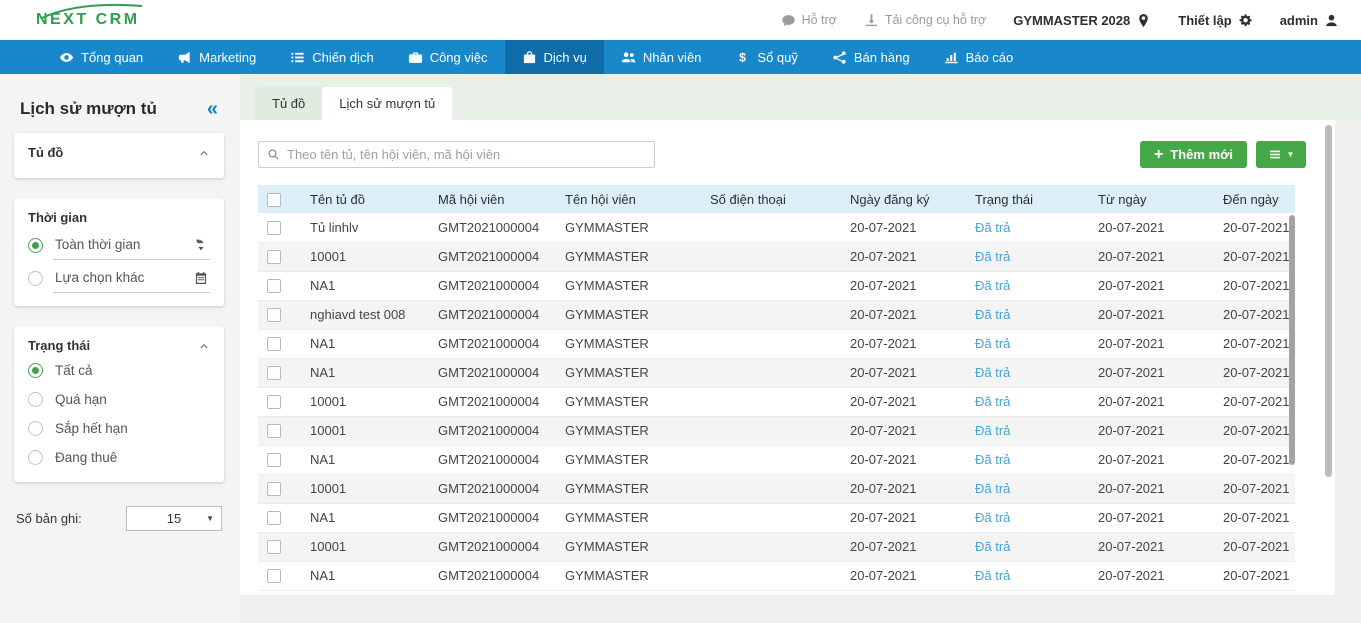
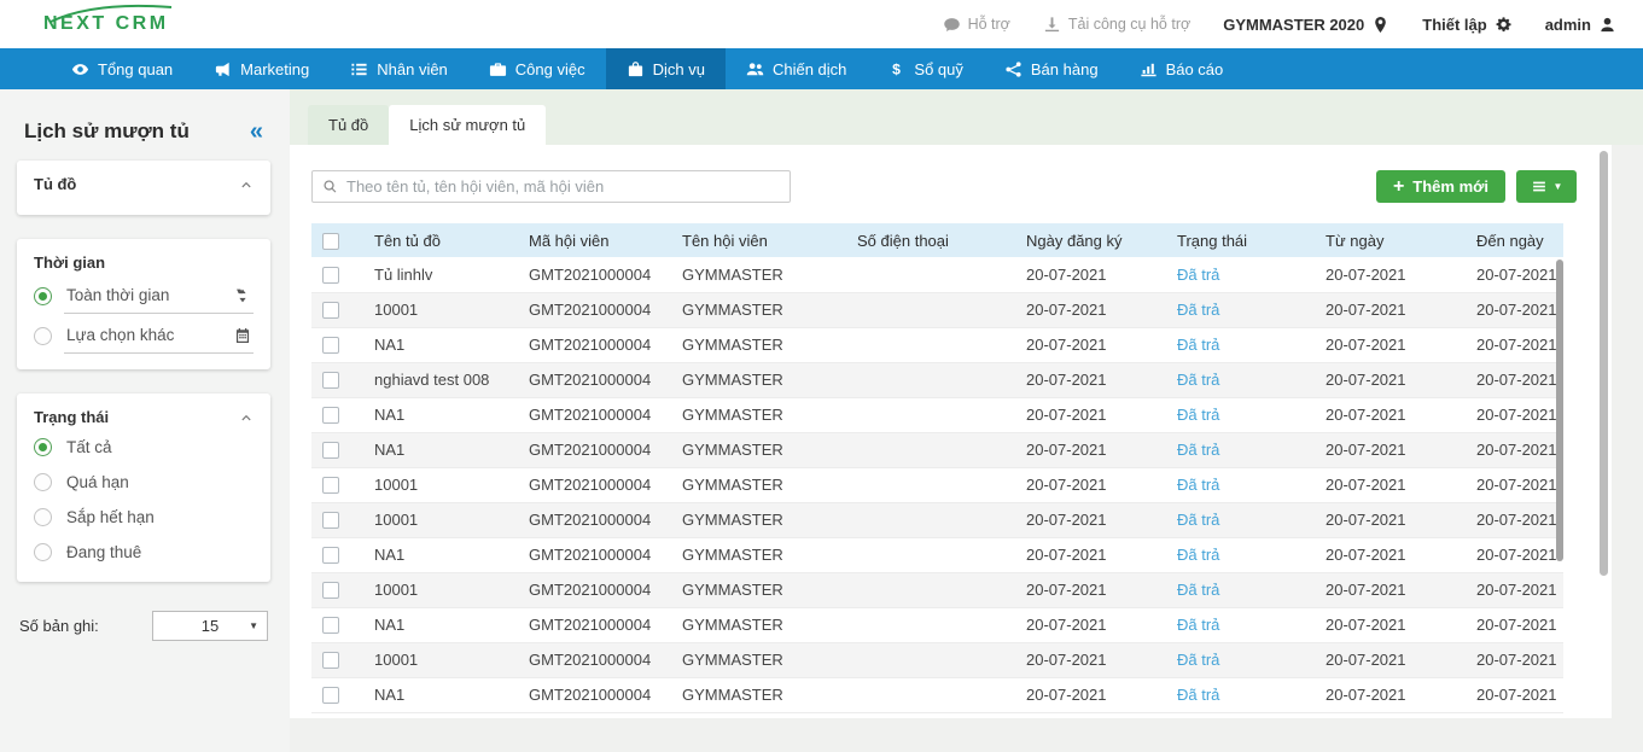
  NEXT CRM
  Hỗ trợ
  Tải công cụ hỗ trợ
- GYMMASTER 2028
+ GYMMASTER 2020
  Thiết lập
  admin
  Tổng quan
  Marketing
- Chiến dịch
+ Nhân viên
  Công việc
  Dịch vụ
- Nhân viên
+ Chiến dịch
  $
  Sổ quỹ
  Bán hàng
  Báo cáo
  Lịch sử mượn tủ
  «
  Tủ đồ
  Thời gian
  Toàn thời gian
  Lựa chọn khác
  Trạng thái
  Tất cả
  Quá hạn
  Sắp hết hạn
  Đang thuê
  Số bản ghi:
  15
  ▼
  Tủ đồ
  Lịch sử mượn tủ
  Theo tên tủ, tên hội viên, mã hội viên
  +
  Thêm mới
  ▼
  	Tên tủ đồ	Mã hội viên	Tên hội viên	Số điện thoại	Ngày đăng ký	Trạng thái	Từ ngày	Đến ngày
  	Tủ linhlv	GMT2021000004	GYMMASTER		20-07-2021	Đã trả	20-07-2021	20-07-2021
  	10001	GMT2021000004	GYMMASTER		20-07-2021	Đã trả	20-07-2021	20-07-2021
  	NA1	GMT2021000004	GYMMASTER		20-07-2021	Đã trả	20-07-2021	20-07-2021
  	nghiavd test 008	GMT2021000004	GYMMASTER		20-07-2021	Đã trả	20-07-2021	20-07-2021
  	NA1	GMT2021000004	GYMMASTER		20-07-2021	Đã trả	20-07-2021	20-07-2021
  	NA1	GMT2021000004	GYMMASTER		20-07-2021	Đã trả	20-07-2021	20-07-2021
  	10001	GMT2021000004	GYMMASTER		20-07-2021	Đã trả	20-07-2021	20-07-2021
  	10001	GMT2021000004	GYMMASTER		20-07-2021	Đã trả	20-07-2021	20-07-2021
  	NA1	GMT2021000004	GYMMASTER		20-07-2021	Đã trả	20-07-2021	20-07-2021
  	10001	GMT2021000004	GYMMASTER		20-07-2021	Đã trả	20-07-2021	20-07-2021
  	NA1	GMT2021000004	GYMMASTER		20-07-2021	Đã trả	20-07-2021	20-07-2021
  	10001	GMT2021000004	GYMMASTER		20-07-2021	Đã trả	20-07-2021	20-07-2021
  	NA1	GMT2021000004	GYMMASTER		20-07-2021	Đã trả	20-07-2021	20-07-2021
